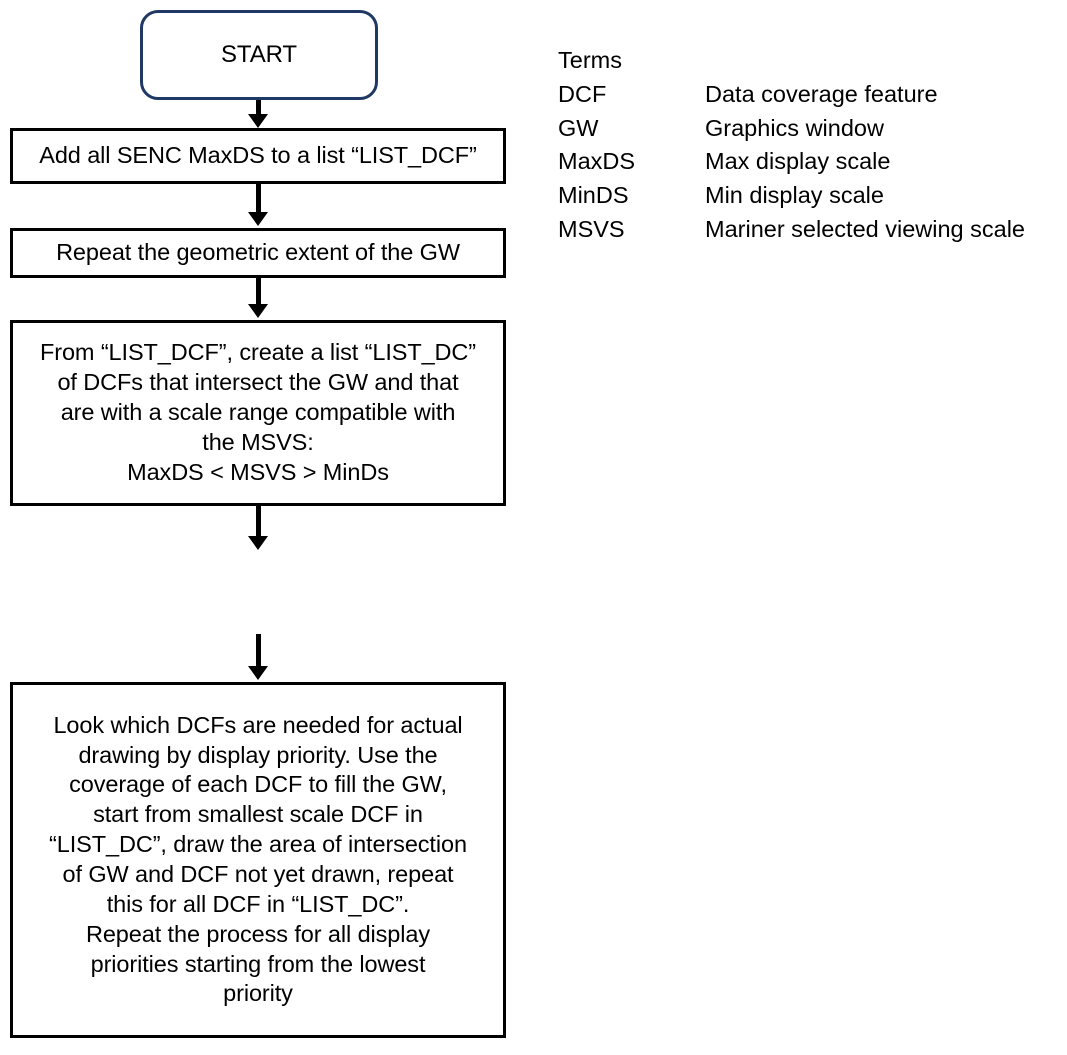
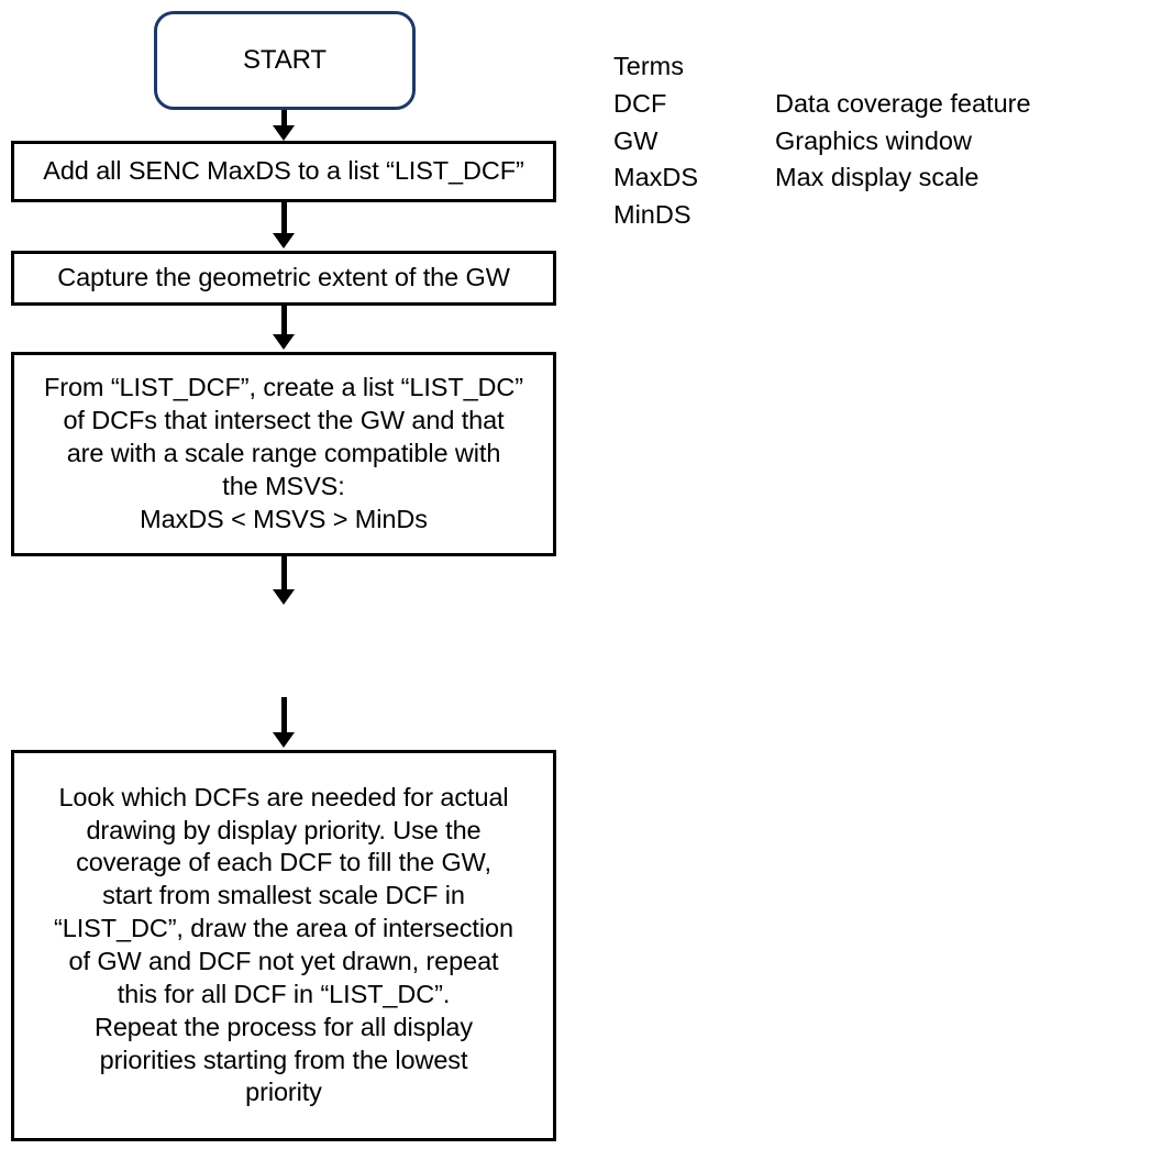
  START
  Add all SENC MaxDS to a list “LIST_DCF”
- Repeat the geometric extent of the GW
+ Capture the geometric extent of the GW
  From “LIST_DCF”, create a list “LIST_DC”
  of DCFs that intersect the GW and that
  are with a scale range compatible with
  the MSVS:
  MaxDS < MSVS > MinDs
  Look which DCFs are needed for actual
  drawing by display priority. Use the
  coverage of each DCF to fill the GW,
  start from smallest scale DCF in
  “LIST_DC”, draw the area of intersection
  of GW and DCF not yet drawn, repeat
  this for all DCF in “LIST_DC”.
  Repeat the process for all display
  priorities starting from the lowest
  priority
  Terms
  DCF
  Data coverage feature
  GW
  Graphics window
  MaxDS
  Max display scale
  MinDS
- Min display scale
- MSVS
- Mariner selected viewing scale
